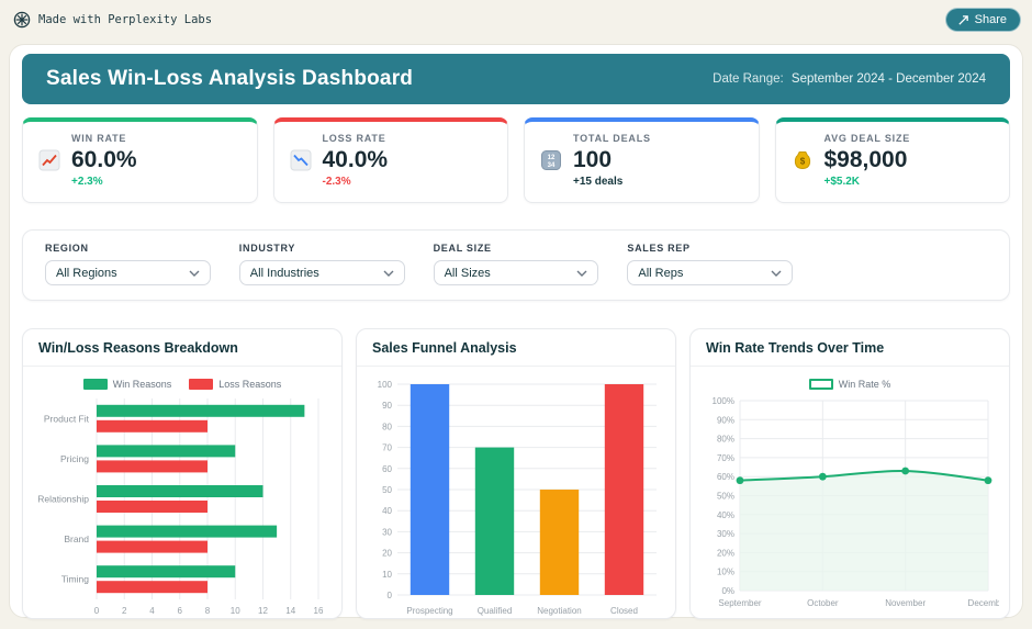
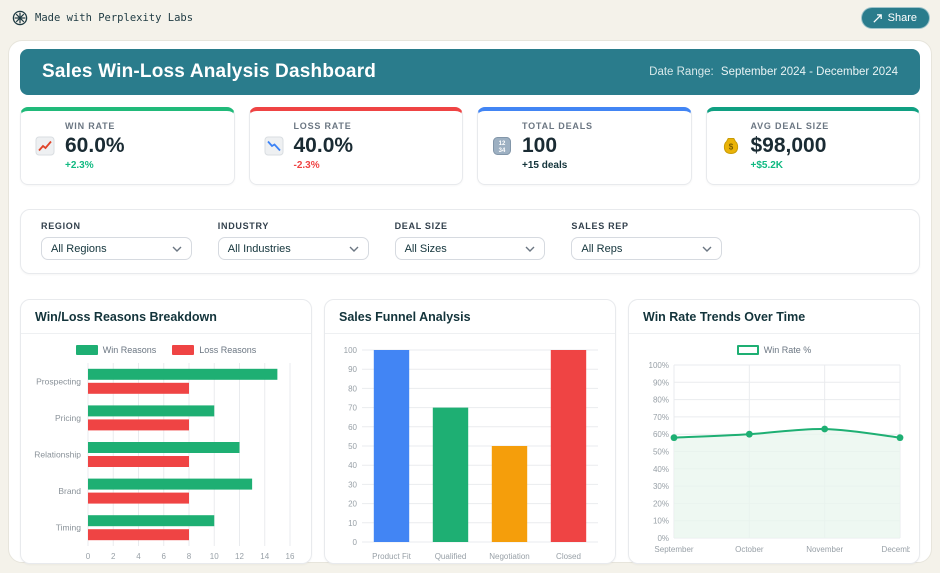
  Made with Perplexity Labs
  Share
  Sales Win-Loss Analysis Dashboard
  Date Range: September 2024 - December 2024
  WIN RATE
  60.0%
  +2.3%
  LOSS RATE
  40.0%
  -2.3%
  TOTAL DEALS
  100
  +15 deals
  $
  AVG DEAL SIZE
  $98,000
  +$5.2K
  REGION
  All Regions
  INDUSTRY
  All Industries
  DEAL SIZE
  All Sizes
  SALES REP
  All Reps
  Win/Loss Reasons Breakdown
  Win Reasons
  Loss Reasons
  0
  2
  4
  6
  8
  10
  12
  14
  16
- Product Fit
+ Prospecting
  Pricing
  Relationship
  Brand
  Timing
  Sales Funnel Analysis
  0
  10
  20
  30
  40
  50
  60
  70
  80
  90
  100
- Prospecting
+ Product Fit
  Qualified
  Negotiation
  Closed
  Win Rate Trends Over Time
  Win Rate %
  0%
  10%
  20%
  30%
  40%
  50%
  60%
  70%
  80%
  90%
  100%
  September
  October
  November
  Decemb
